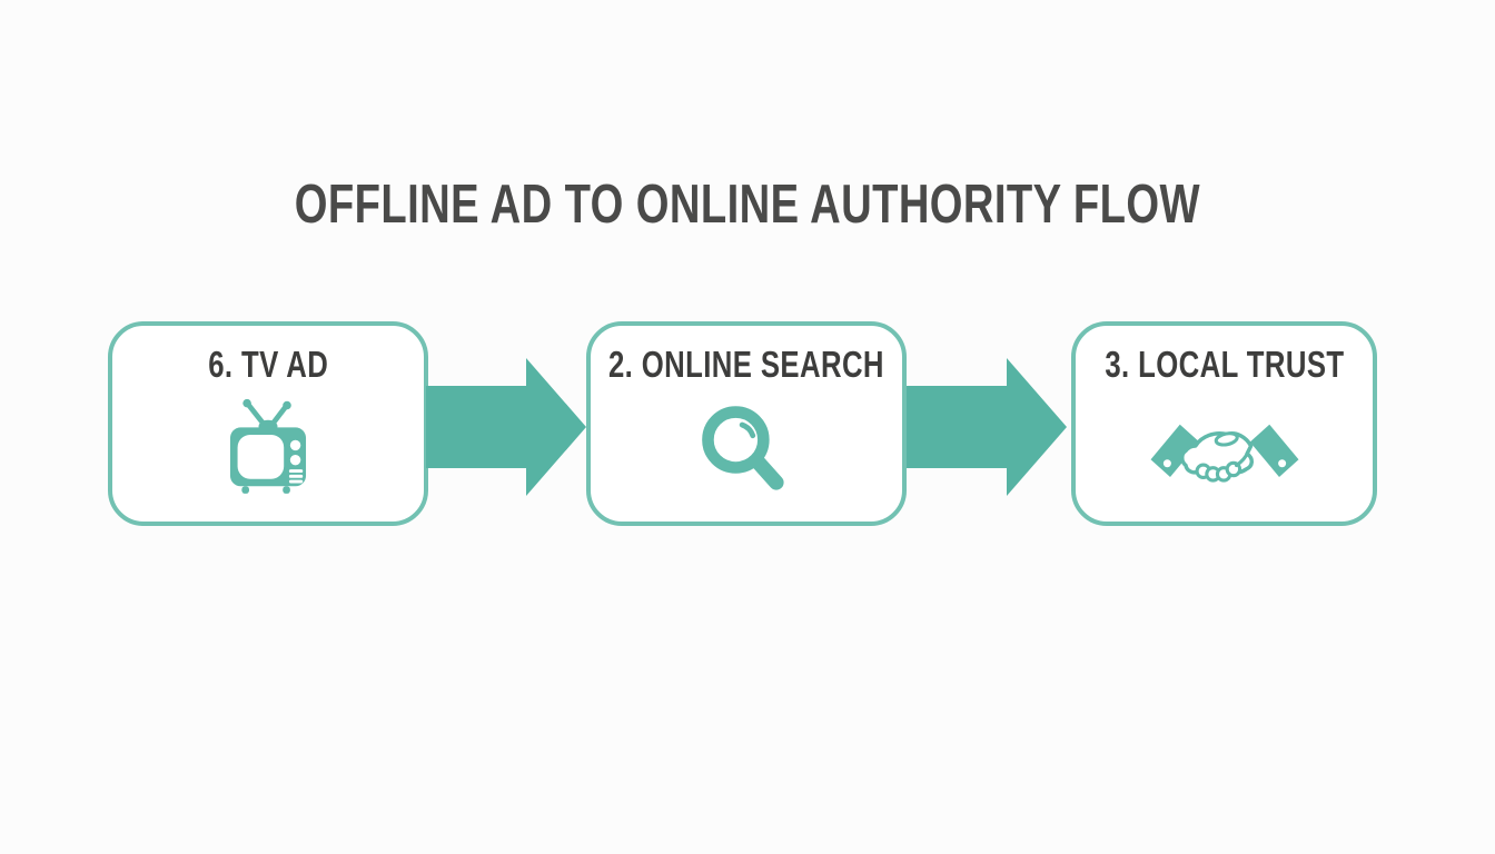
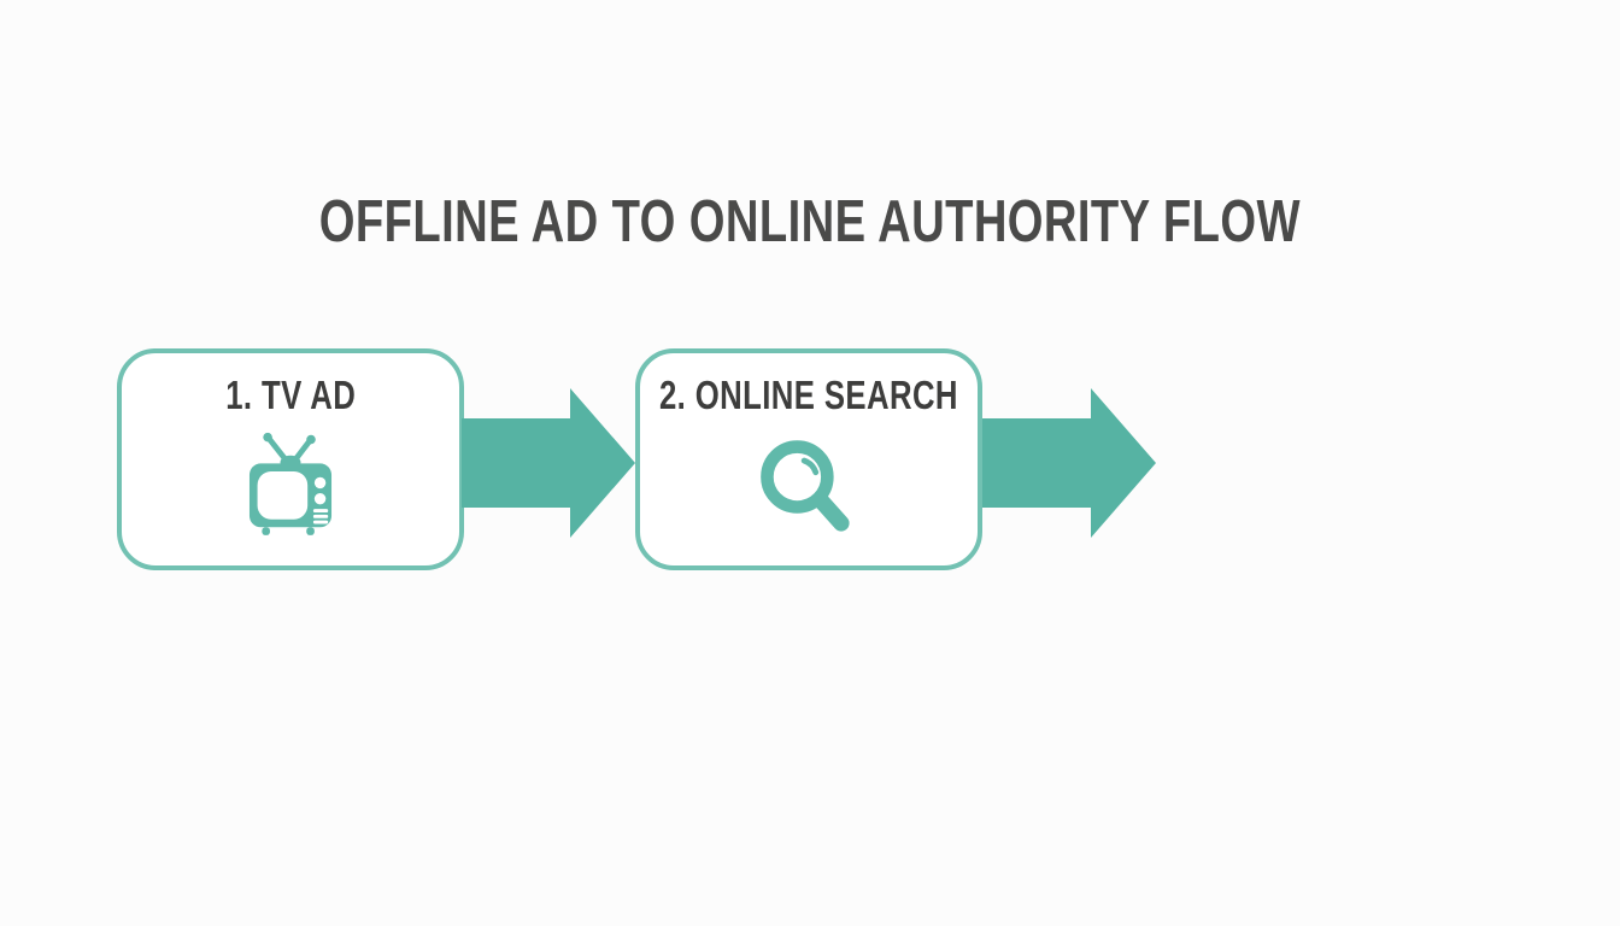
  OFFLINE AD TO ONLINE AUTHORITY FLOW
- 6. TV AD
+ 1. TV AD
  2. ONLINE SEARCH
- 3. LOCAL TRUST
